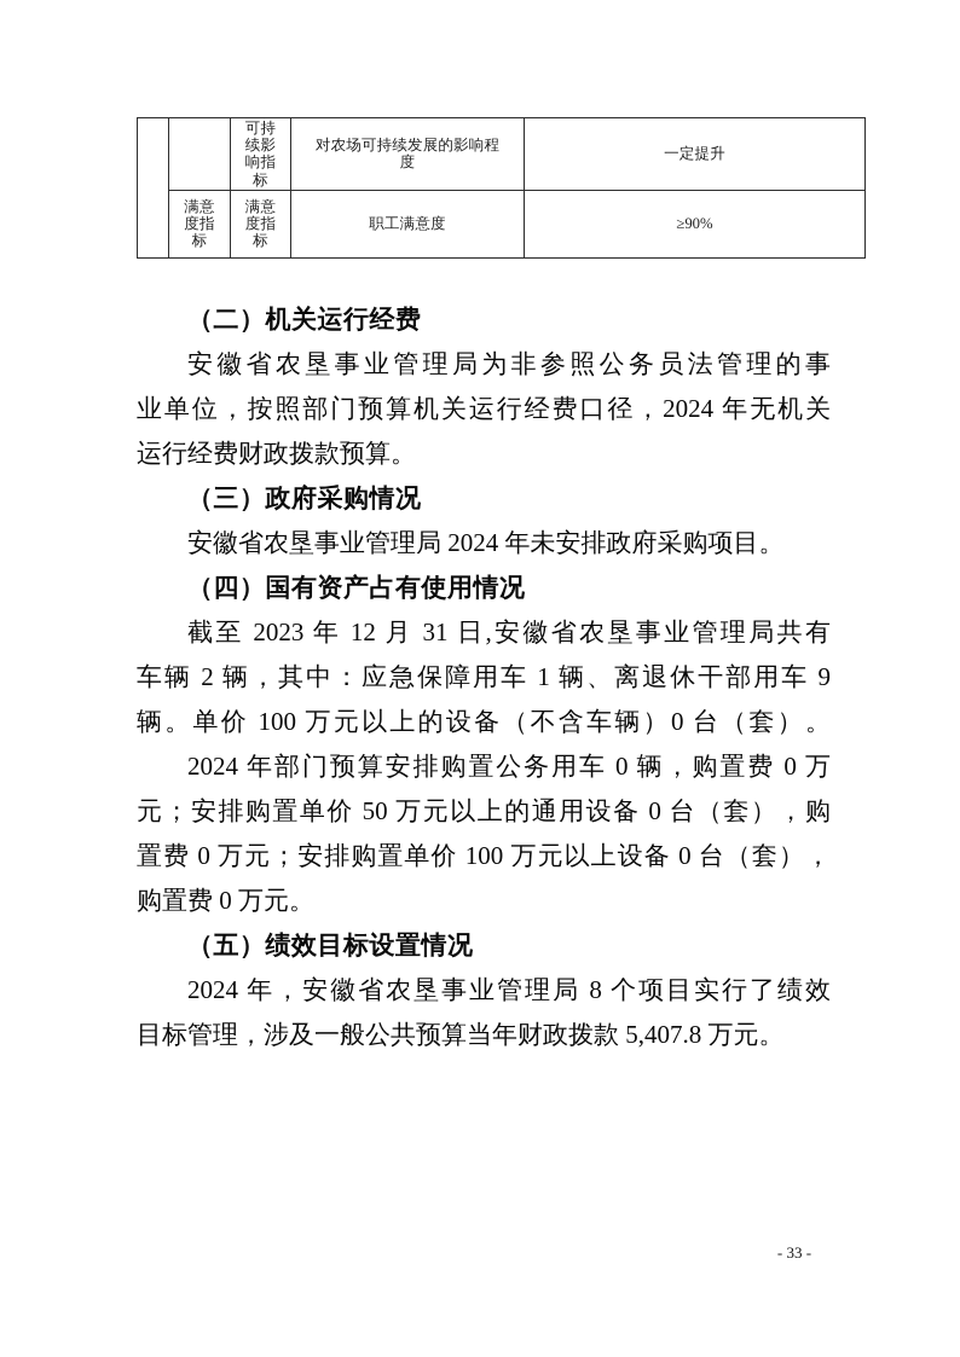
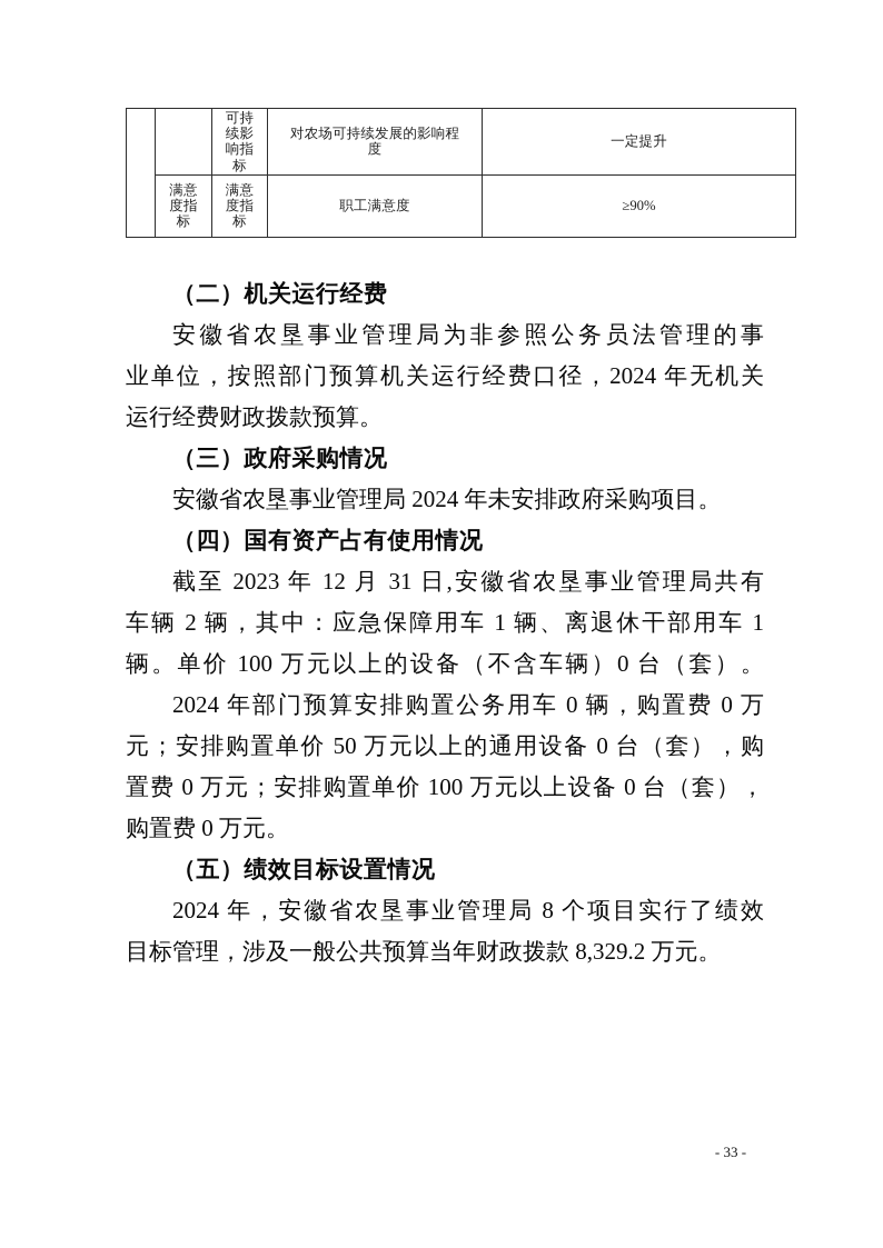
  		可持续影响指标	对农场可持续发展的影响程度	一定提升
  满意度指标	满意度指标	职工满意度	≥90%
  （二）机关运行经费
  安徽省农垦事业管理局为非参照公务员法管理的事
  业单位，按照部门预算机关运行经费口径，2024 年无机关
  运行经费财政拨款预算。
  （三）政府采购情况
  安徽省农垦事业管理局 2024 年未安排政府采购项目。
  （四）国有资产占有使用情况
  截至 2023 年 12 月 31 日,安徽省农垦事业管理局共有
- 车辆 2 辆，其中：应急保障用车 1 辆、离退休干部用车 9
+ 车辆 2 辆，其中：应急保障用车 1 辆、离退休干部用车 1
  辆。单价 100 万元以上的设备（不含车辆）0 台（套）。
  2024 年部门预算安排购置公务用车 0 辆，购置费 0 万
  元；安排购置单价 50 万元以上的通用设备 0 台（套），购
  置费 0 万元；安排购置单价 100 万元以上设备 0 台（套），
  购置费 0 万元。
  （五）绩效目标设置情况
  2024 年，安徽省农垦事业管理局 8 个项目实行了绩效
- 目标管理，涉及一般公共预算当年财政拨款 5,407.8 万元。
+ 目标管理，涉及一般公共预算当年财政拨款 8,329.2 万元。
  - 33 -
